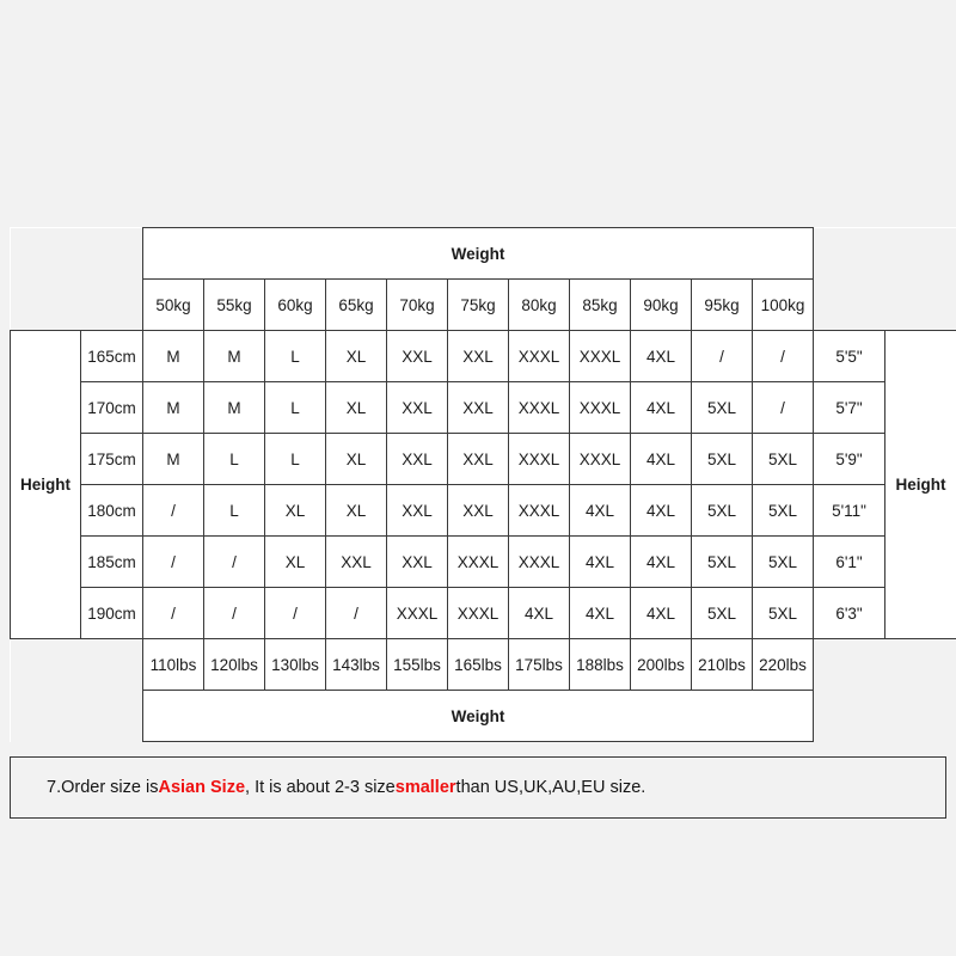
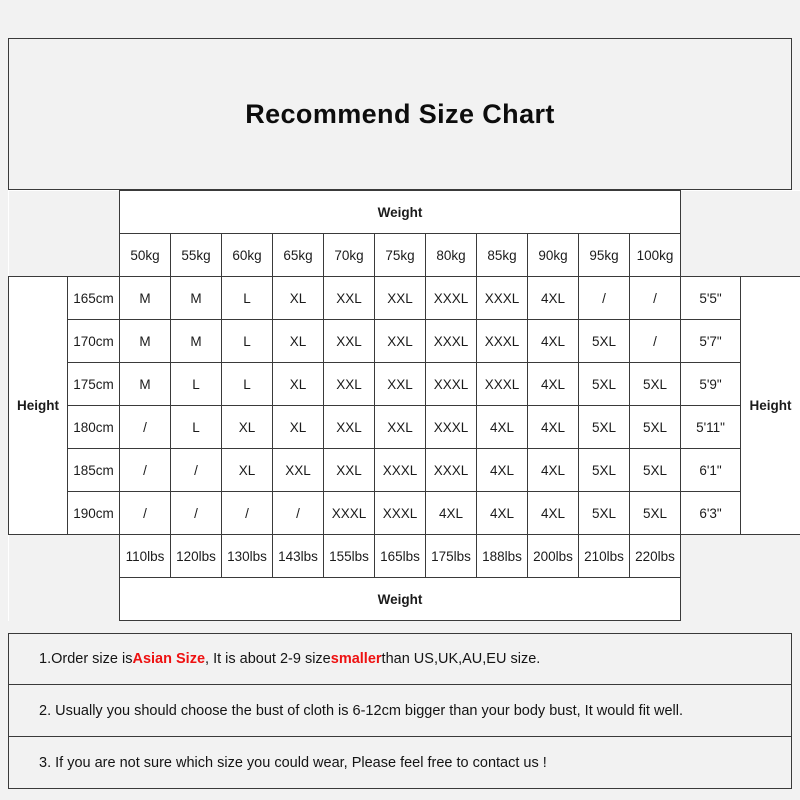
+ Recommend Size Chart
  		Weight
  		50kg	55kg	60kg	65kg	70kg	75kg	80kg	85kg	90kg	95kg	100kg
  Height	165cm	M	M	L	XL	XXL	XXL	XXXL	XXXL	4XL	/	/	5'5"	Height
  170cm	M	M	L	XL	XXL	XXL	XXXL	XXXL	4XL	5XL	/	5'7"
  175cm	M	L	L	XL	XXL	XXL	XXXL	XXXL	4XL	5XL	5XL	5'9"
  180cm	/	L	XL	XL	XXL	XXL	XXXL	4XL	4XL	5XL	5XL	5'11"
  185cm	/	/	XL	XXL	XXL	XXXL	XXXL	4XL	4XL	5XL	5XL	6'1"
  190cm	/	/	/	/	XXXL	XXXL	4XL	4XL	4XL	5XL	5XL	6'3"
  		110lbs	120lbs	130lbs	143lbs	155lbs	165lbs	175lbs	188lbs	200lbs	210lbs	220lbs
  		Weight
- 7.Order size is
+ 1.Order size is
  Asian Size
- , It is about 2-3 size
+ , It is about 2-9 size
  smaller
  than US,UK,AU,EU size.
+ 2. Usually you should choose the bust of cloth is 6-12cm bigger than your body bust, It would fit well.
+ 3. If you are not sure which size you could wear, Please feel free to contact us !
